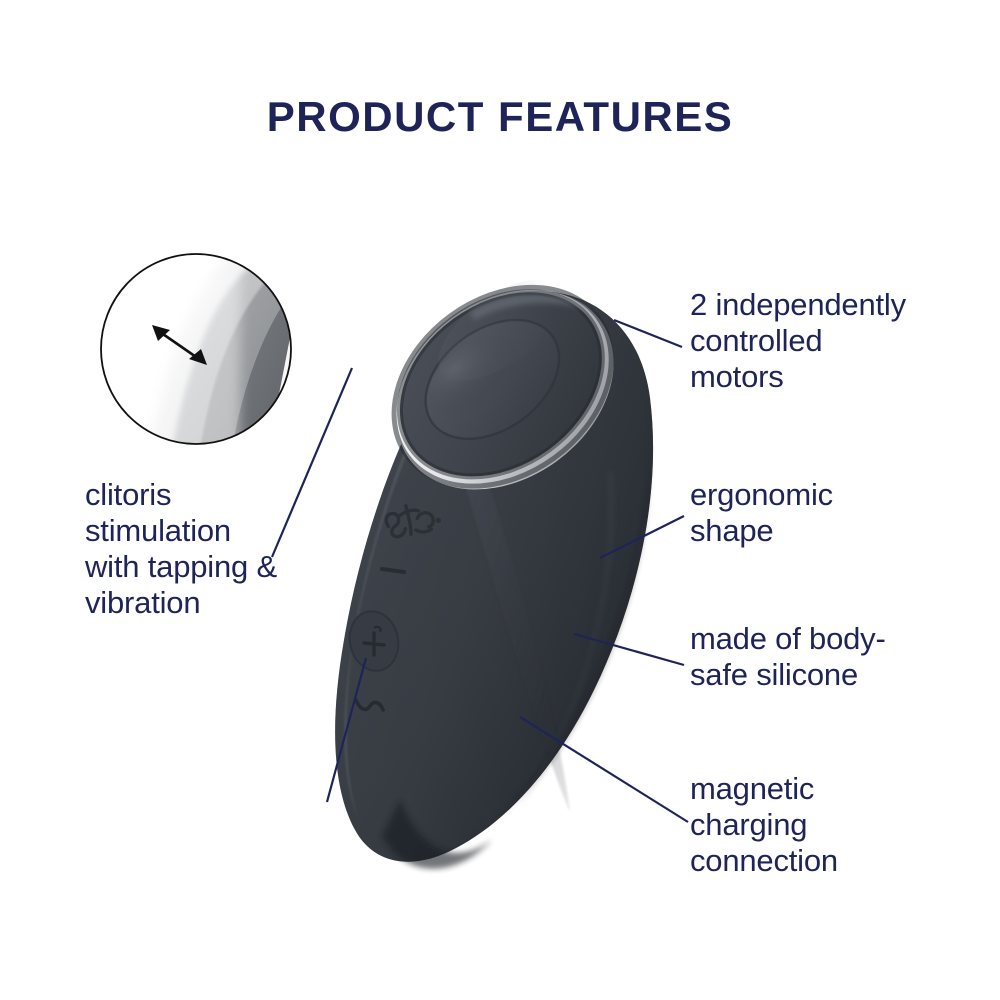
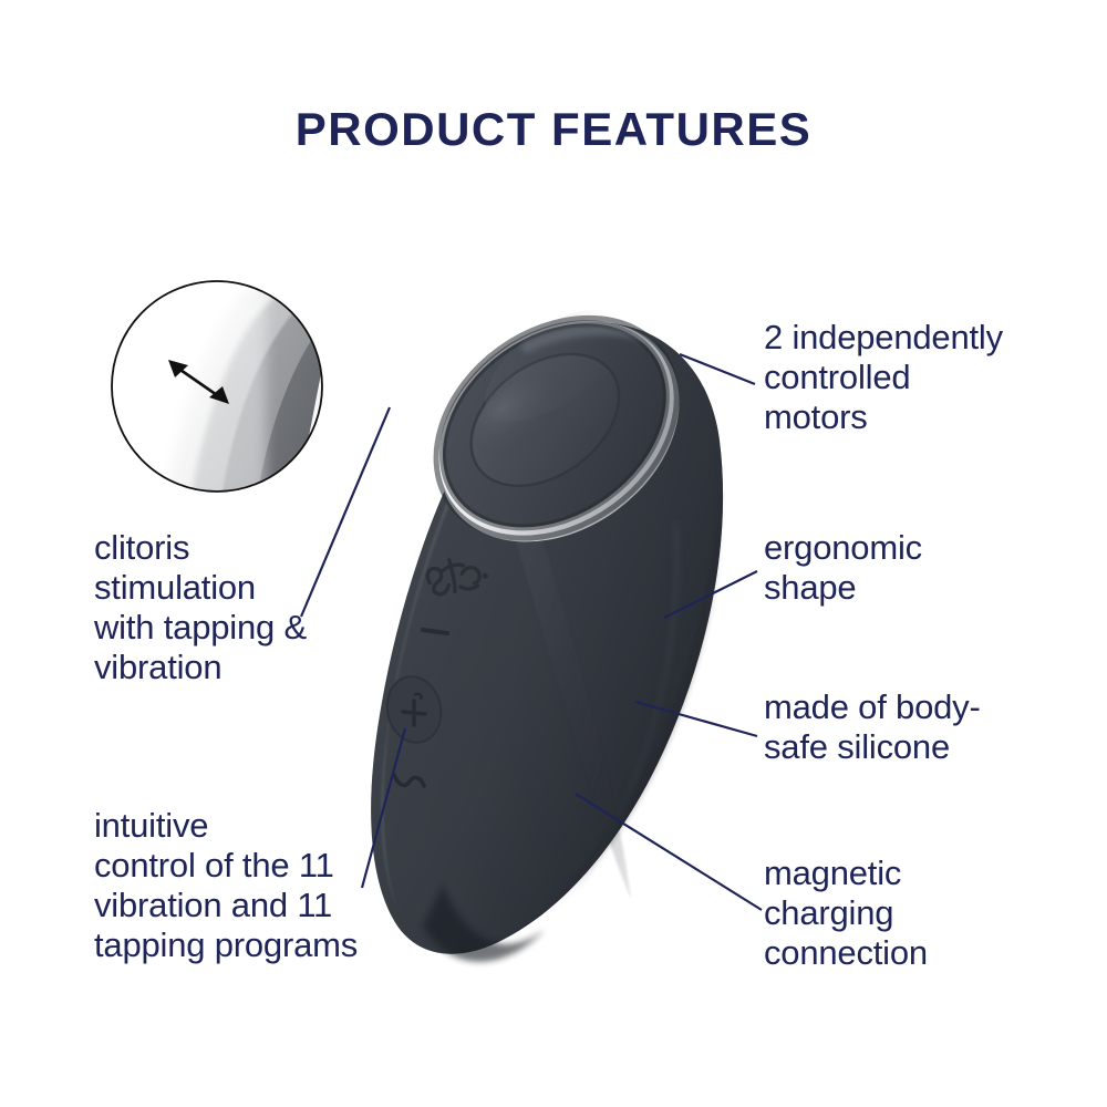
  PRODUCT FEATURES
  clitoris
  stimulation
  with tapping &
  vibration
+ intuitive
+ control of the 11
+ vibration and 11
+ tapping programs
  2 independently
  controlled
  motors
  ergonomic
  shape
  made of body-
  safe silicone
  magnetic
  charging
  connection
